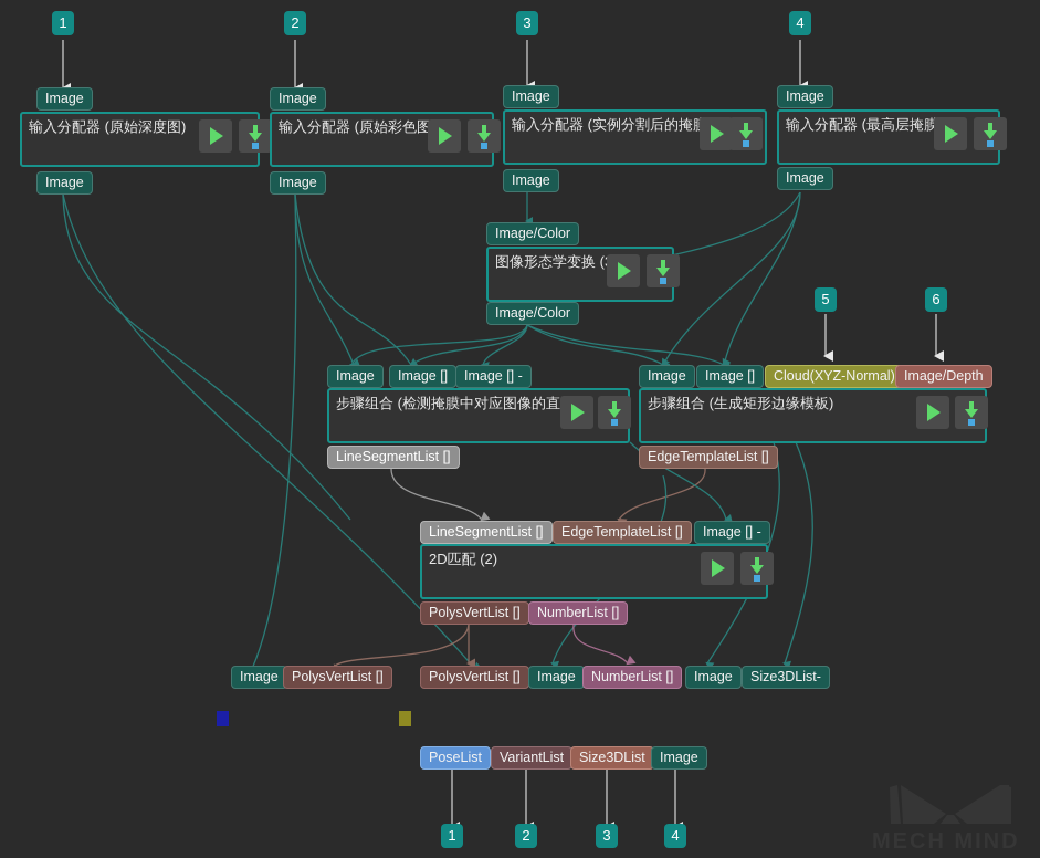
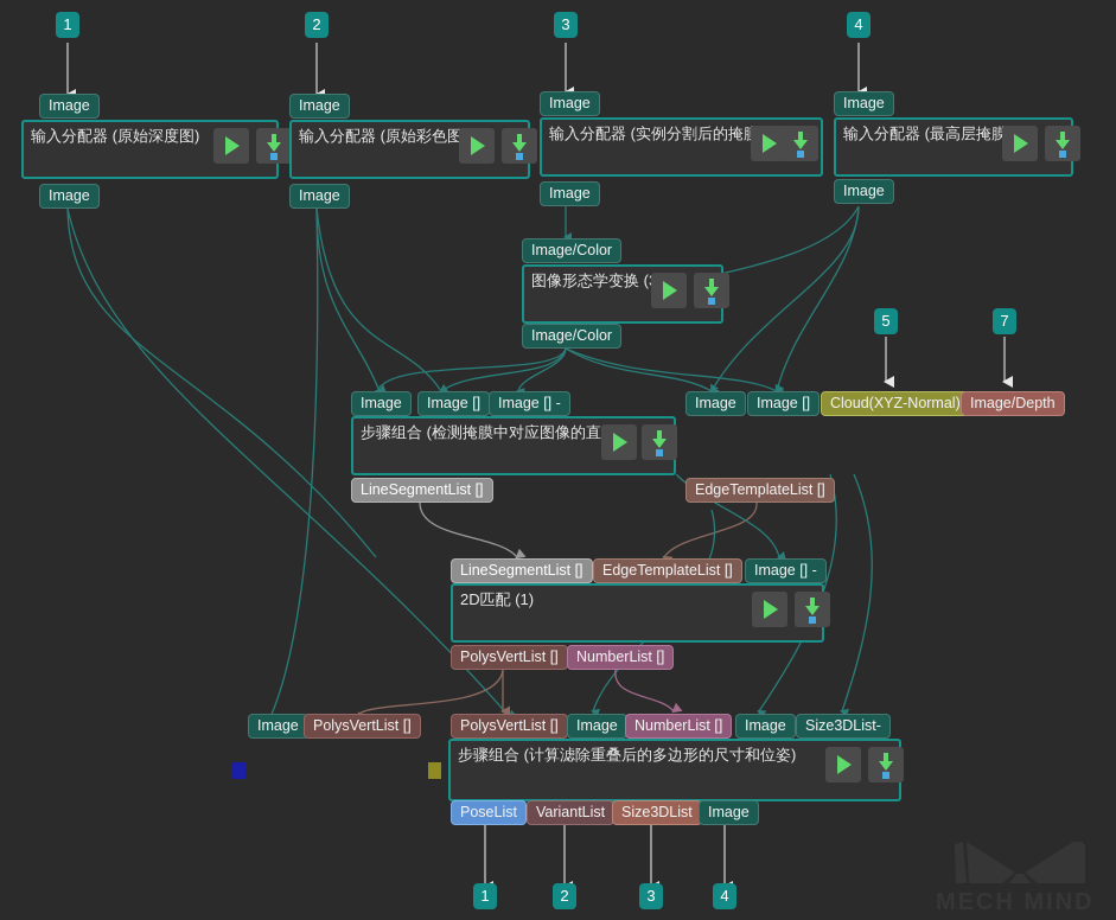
  1
  2
  3
  4
  5
- 6
+ 7
  Image
  输入分配器 (原始深度图)
  Image
  Image
  输入分配器 (原始彩色图
  Image
  Image
  输入分配器 (实例分割后的掩
  Image
  Image
  输入分配器 (最高层掩膜
  Image
  Image/Color
  图像形态学变换 (
  Image/Color
  Image
  Image []
  Image [] -
  步骤组合 (检测掩膜中对应图像的直
  LineSegmentList []
  Image
  Image []
  Cloud(XYZ-Normal)
  Image/Depth
- 步骤组合 (生成矩形边缘模板)
  EdgeTemplateList []
  LineSegmentList []
  EdgeTemplateList []
  Image [] -
- 2D匹配 (2)
+ 2D匹配 (1)
  PolysVertList []
  NumberList []
  Image
  PolysVertList []
  PolysVertList []
  Image
  NumberList []
  Image
  Size3DList-
+ 步骤组合 (计算滤除重叠后的多边形的尺寸和位姿)
  PoseList
  VariantList
  Size3DList
  Image
  1
  2
  3
  4
